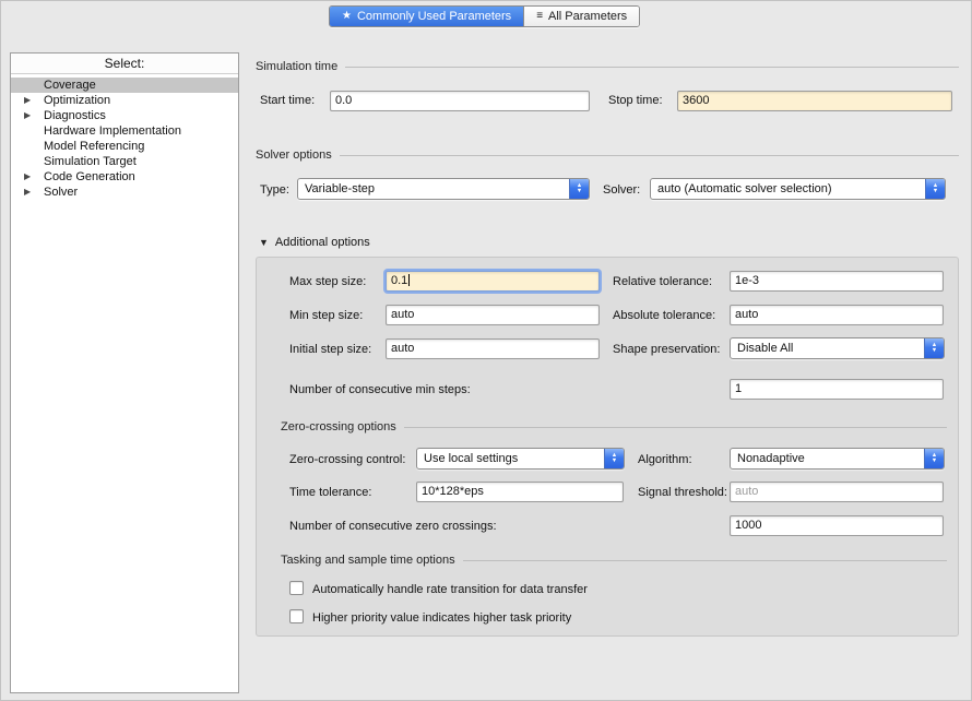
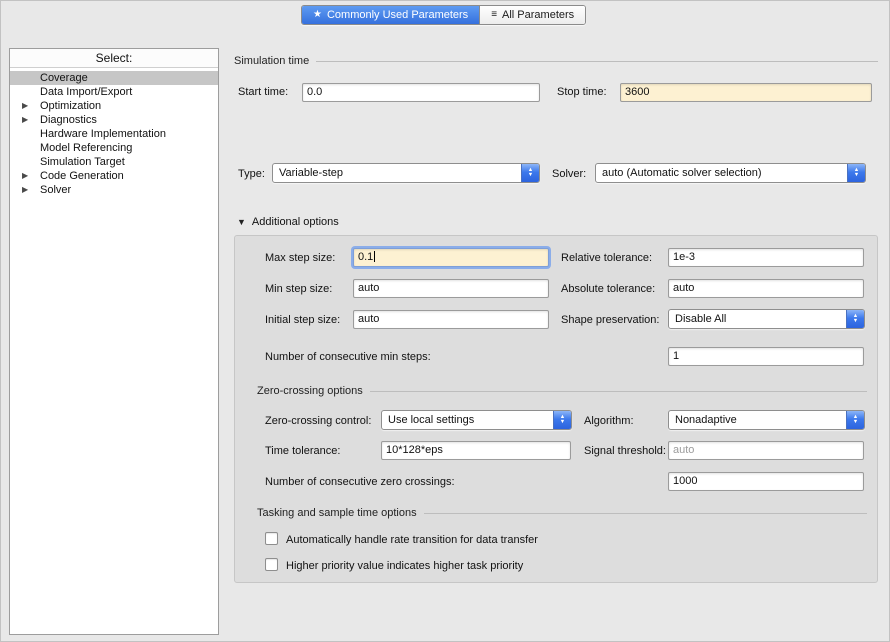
  ★
  Commonly Used Parameters
  ≡
  All Parameters
  Select:
  Coverage
+ Data Import/Export
  ▶
  Optimization
  ▶
  Diagnostics
  Hardware Implementation
  Model Referencing
  Simulation Target
  ▶
  Code Generation
  ▶
  Solver
  Simulation time
  Start time:
  0.0
  Stop time:
  3600
- Solver options
  Type:
  Variable-step
  Solver:
  auto (Automatic solver selection)
  ▼
  Additional options
  Max step size:
  0.1
  Relative tolerance:
  1e-3
  Min step size:
  auto
  Absolute tolerance:
  auto
  Initial step size:
  auto
  Shape preservation:
  Disable All
  Number of consecutive min steps:
  1
  Zero-crossing options
  Zero-crossing control:
  Use local settings
  Algorithm:
  Nonadaptive
  Time tolerance:
  10*128*eps
  Signal threshold:
  auto
  Number of consecutive zero crossings:
  1000
  Tasking and sample time options
  Automatically handle rate transition for data transfer
  Higher priority value indicates higher task priority
